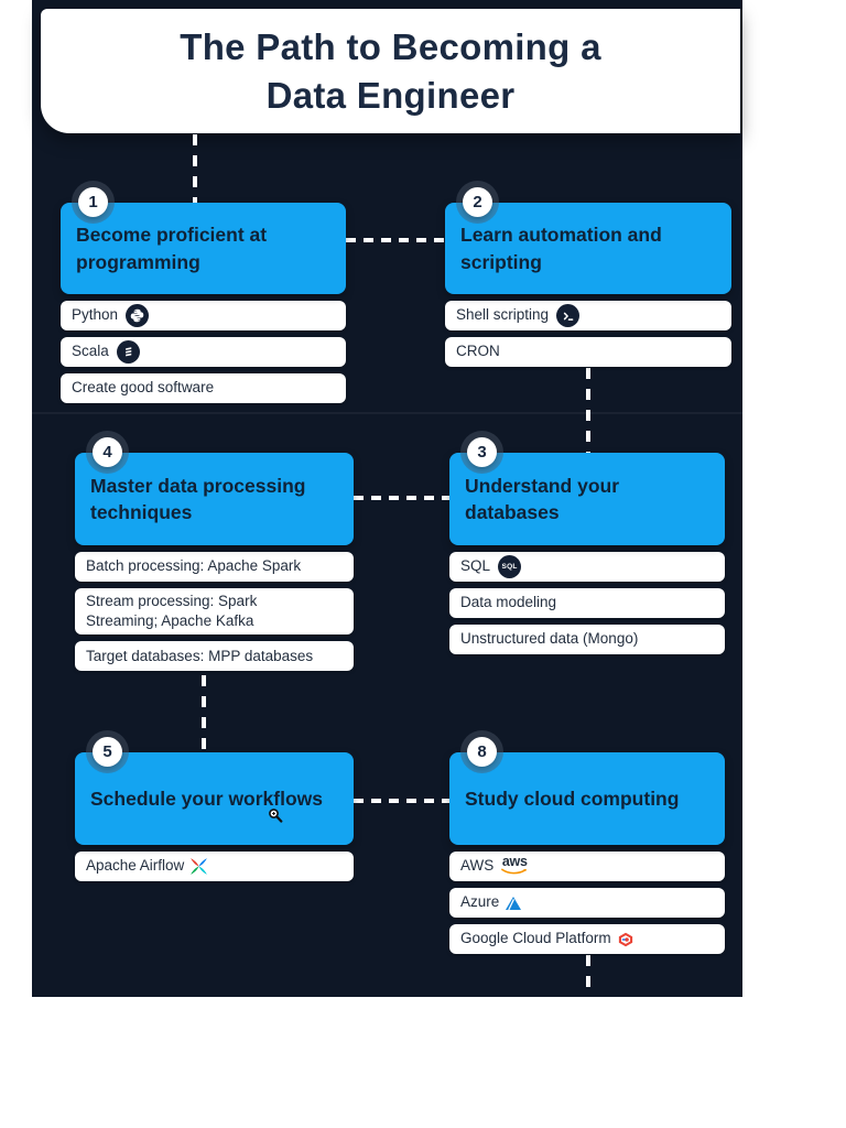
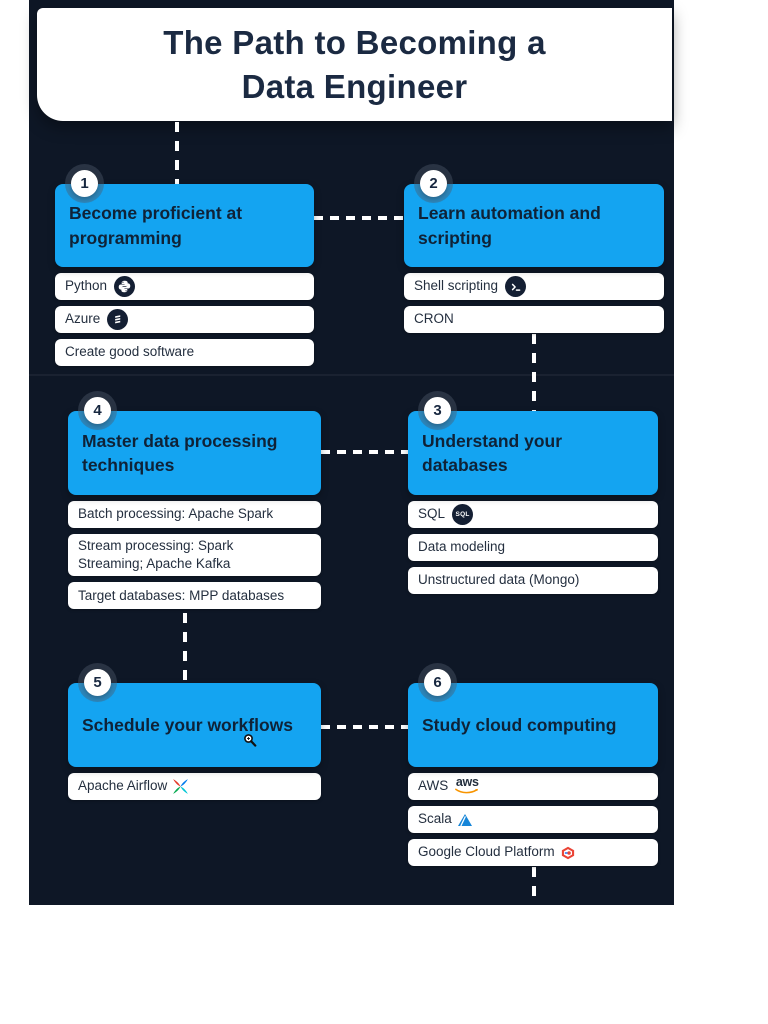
  The Path to Becoming a
  Data Engineer
  1
  Become proficient at programming
  Python
- Scala
+ Azure
  Create good software
  2
  Learn automation and scripting
  Shell scripting
  CRON
  3
  Understand your databases
  SQL
  Data modeling
  Unstructured data (Mongo)
  4
  Master data processing techniques
  Batch processing: Apache Spark
  Stream processing: Spark Streaming; Apache Kafka
  Target databases: MPP databases
  5
  Schedule your workflows
  Apache Airflow
- 8
+ 6
  Study cloud computing
  AWS
  aws
- Azure
+ Scala
  Google Cloud Platform
